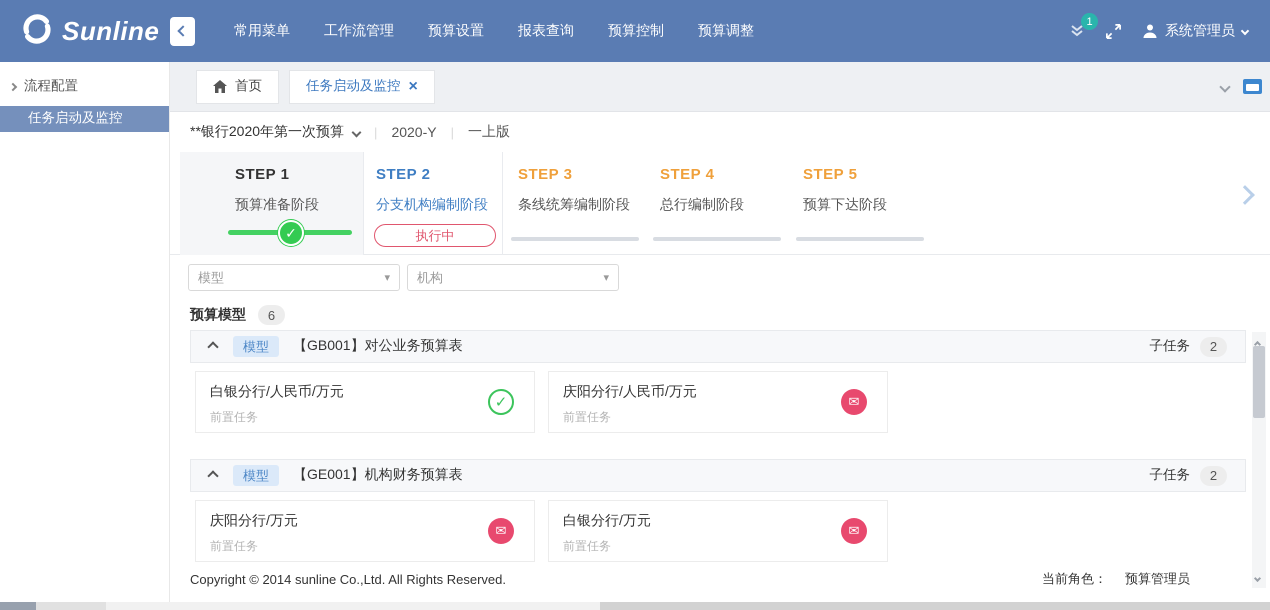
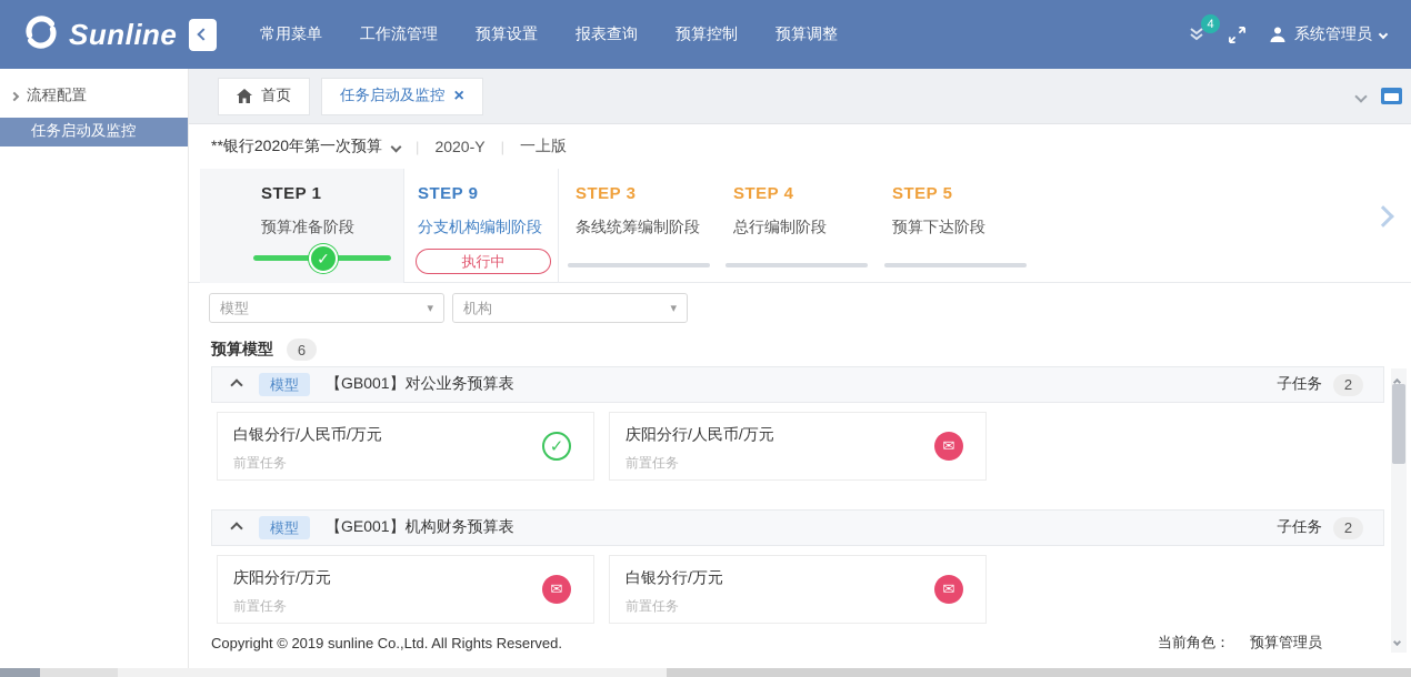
  Sunline
  常用菜单
  工作流管理
  预算设置
  报表查询
  预算控制
  预算调整
- 1
+ 4
  系统管理员
  流程配置
  任务启动及监控
  首页
  任务启动及监控
  ×
  **银行2020年第一次预算
  |
  2020-Y
  |
  一上版
  STEP 1
  预算准备阶段
  ✓
- STEP 2
+ STEP 9
  分支机构编制阶段
  执行中
  STEP 3
  条线统筹编制阶段
  STEP 4
  总行编制阶段
  STEP 5
  预算下达阶段
  模型
  ▾
  机构
  ▾
  预算模型
  6
  模型
  【GB001】对公业务预算表
  子任务
  2
  白银分行/人民币/万元
  前置任务
  ✓
  庆阳分行/人民币/万元
  前置任务
  ✉
  模型
  【GE001】机构财务预算表
  子任务
  2
  庆阳分行/万元
  前置任务
  ✉
  白银分行/万元
  前置任务
  ✉
- Copyright © 2014 sunline Co.,Ltd. All Rights Reserved.
+ Copyright © 2019 sunline Co.,Ltd. All Rights Reserved.
  当前角色：
  预算管理员
